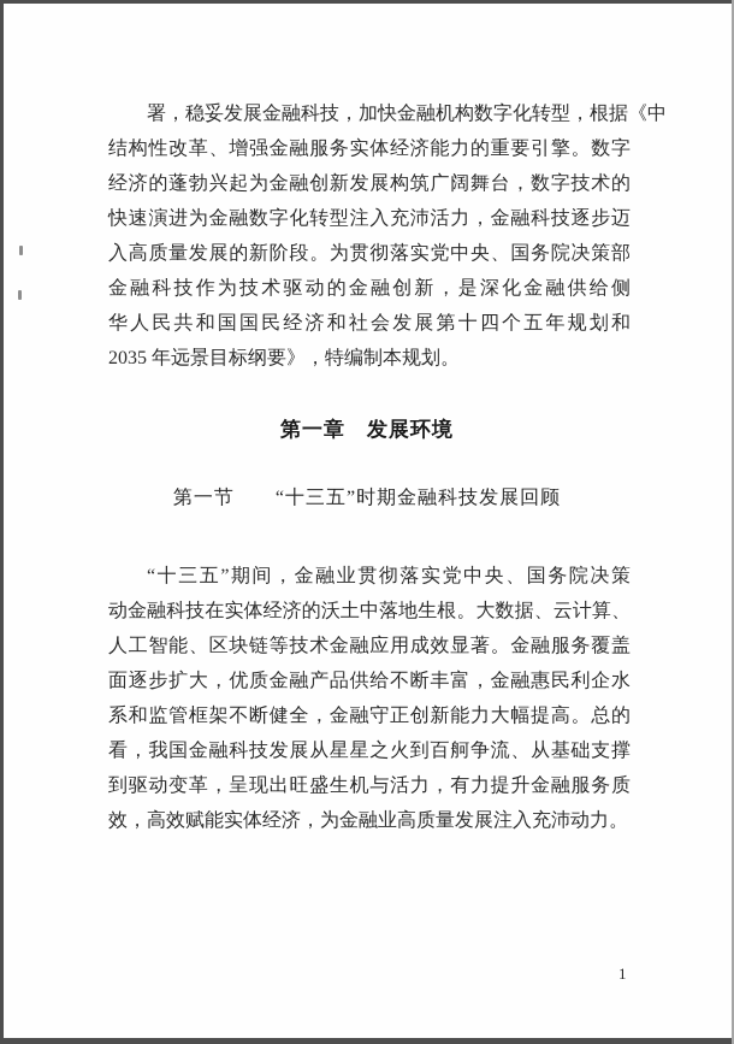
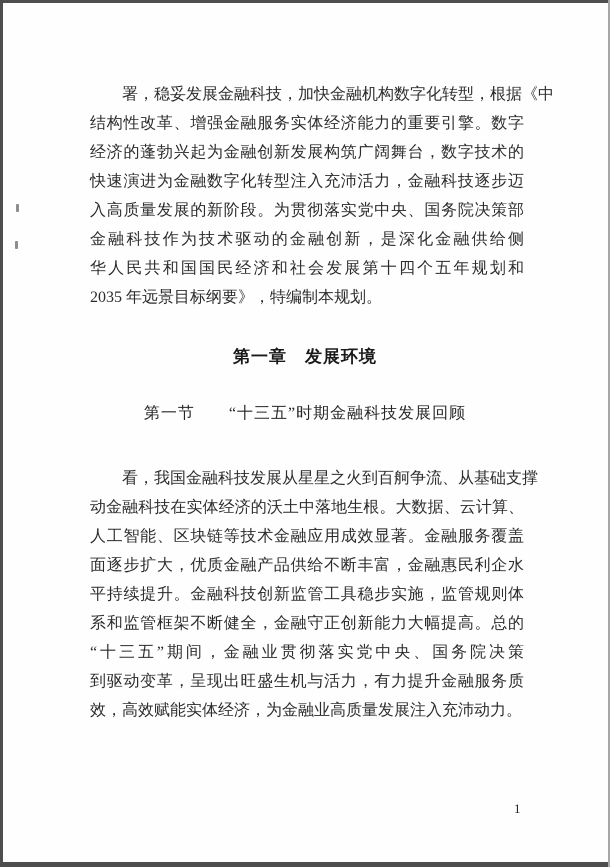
  署，稳妥发展金融科技，加快金融机构数字化转型，根据《中
  结构性改革、增强金融服务实体经济能力的重要引擎。数字
  经济的蓬勃兴起为金融创新发展构筑广阔舞台，数字技术的
  快速演进为金融数字化转型注入充沛活力，金融科技逐步迈
  入高质量发展的新阶段。为贯彻落实党中央、国务院决策部
  金融科技作为技术驱动的金融创新，是深化金融供给侧
  华人民共和国国民经济和社会发展第十四个五年规划和
  2035 年远景目标纲要》，特编制本规划。
  第一章 发展环境
  第一节 “十三五”时期金融科技发展回顾
- “十三五”期间，金融业贯彻落实党中央、国务院决策
+ 看，我国金融科技发展从星星之火到百舸争流、从基础支撑
  动金融科技在实体经济的沃土中落地生根。大数据、云计算、
  人工智能、区块链等技术金融应用成效显著。金融服务覆盖
  面逐步扩大，优质金融产品供给不断丰富，金融惠民利企水
+ 平持续提升。金融科技创新监管工具稳步实施，监管规则体
  系和监管框架不断健全，金融守正创新能力大幅提高。总的
- 看，我国金融科技发展从星星之火到百舸争流、从基础支撑
+ “十三五”期间，金融业贯彻落实党中央、国务院决策
  到驱动变革，呈现出旺盛生机与活力，有力提升金融服务质
  效，高效赋能实体经济，为金融业高质量发展注入充沛动力。
  1
